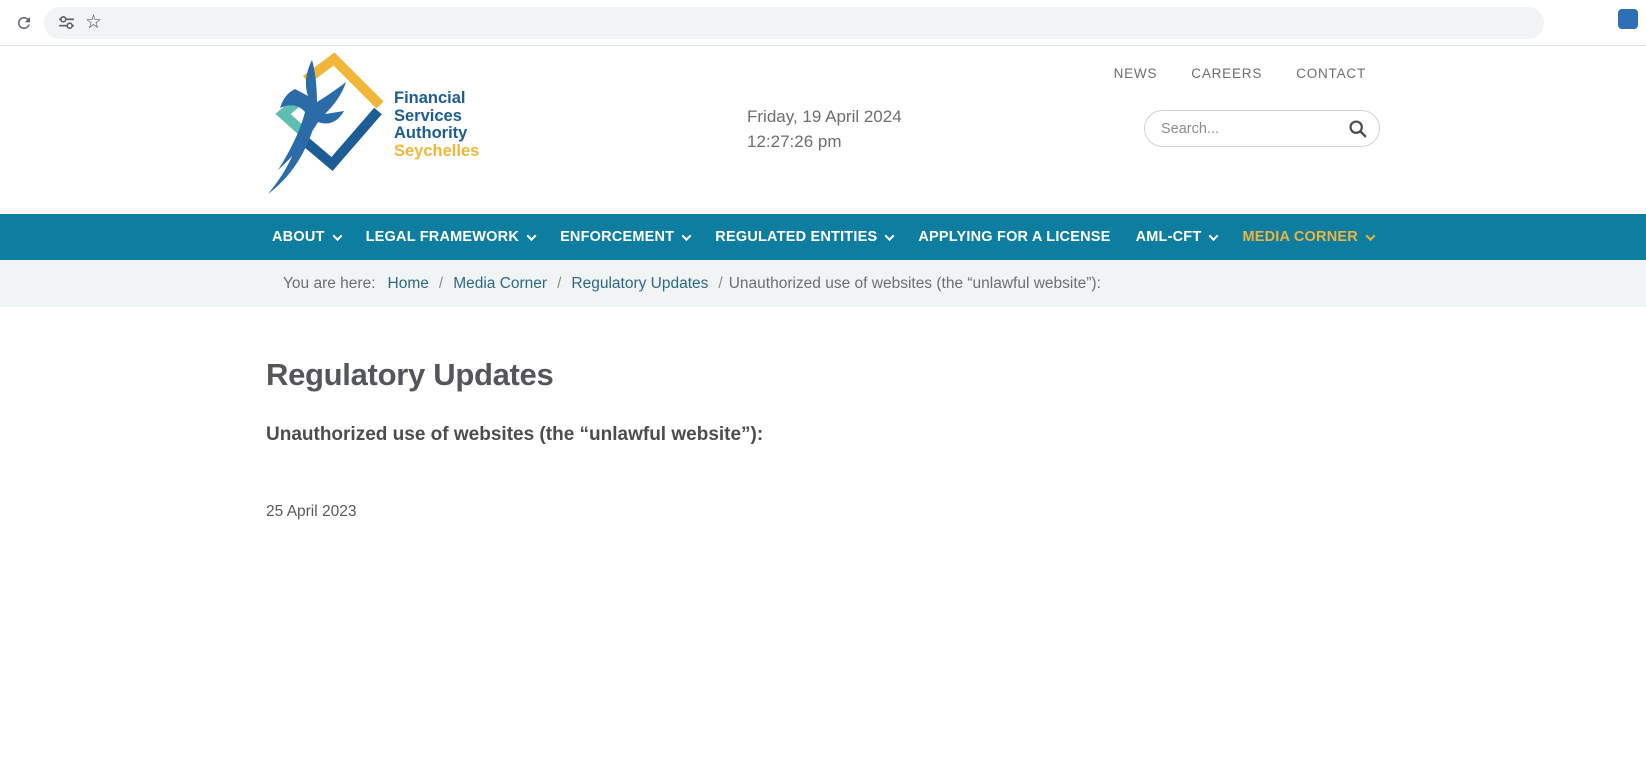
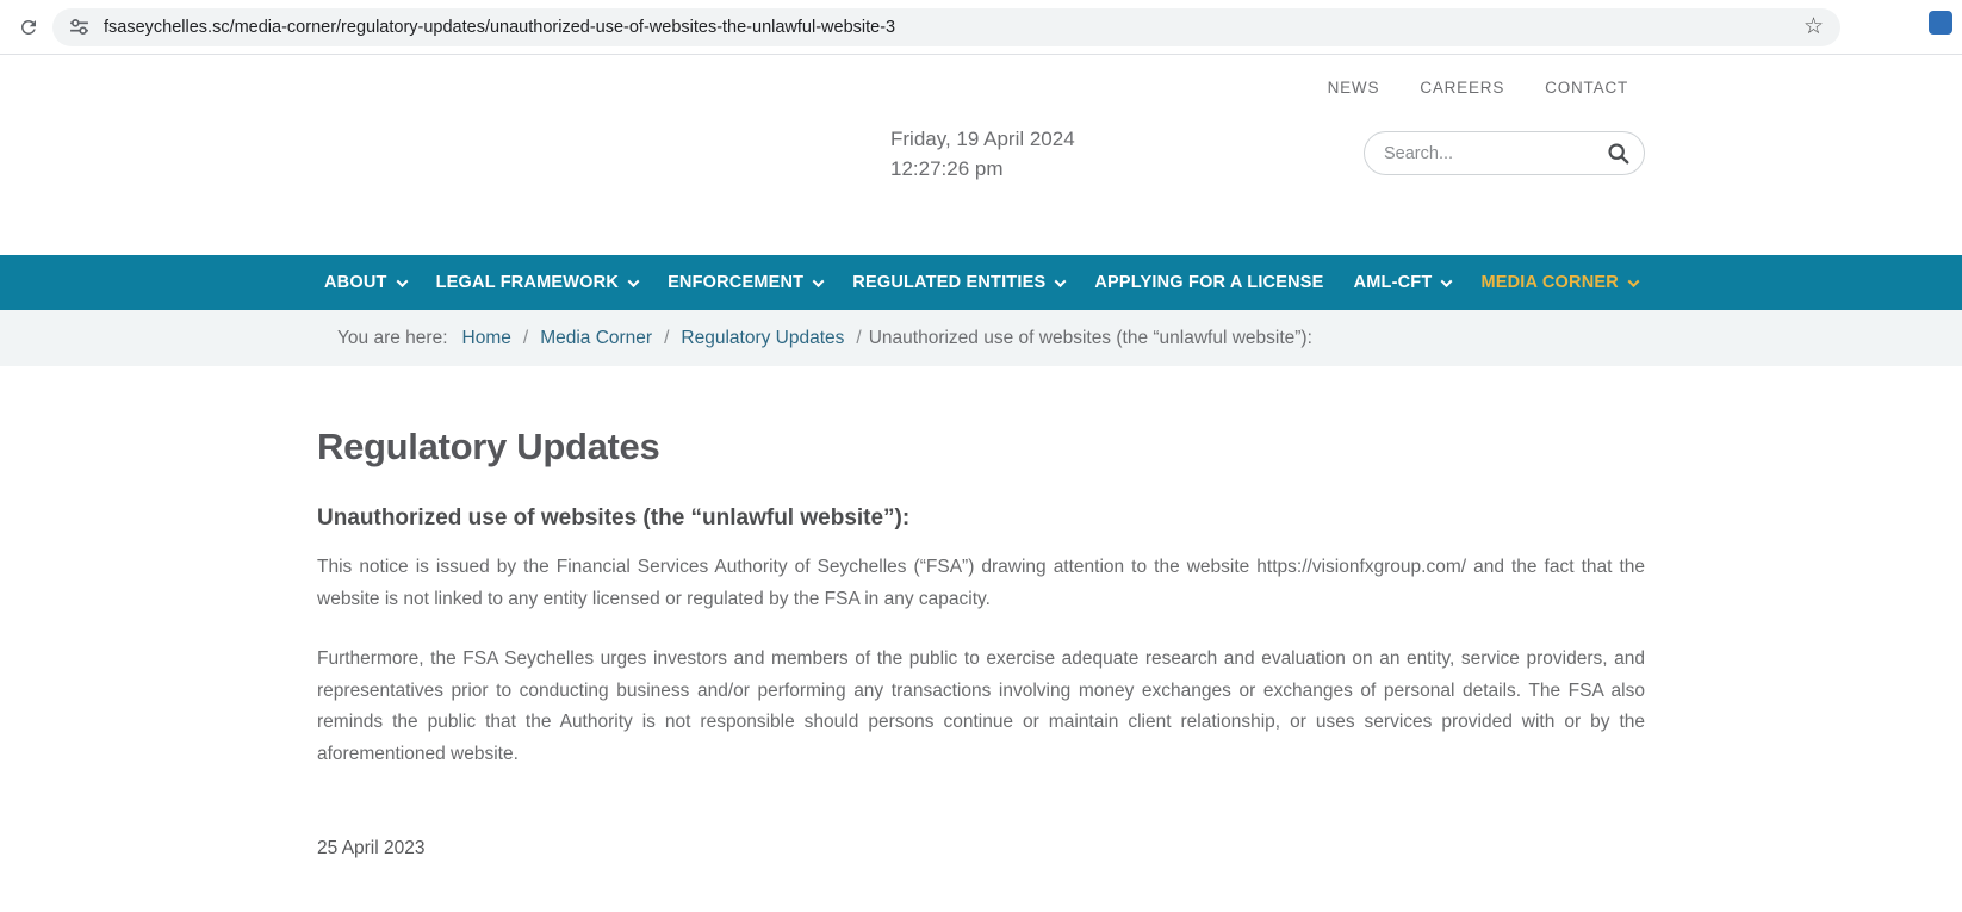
+ fsaseychelles.sc/media-corner/regulatory-updates/unauthorized-use-of-websites-the-unlawful-website-3
  ☆
- Financial
- Services
- Authority
- Seychelles
  Friday, 19 April 2024
  12:27:26 pm
  NEWS
  CAREERS
  CONTACT
  Search...
  ABOUT
  LEGAL FRAMEWORK
  ENFORCEMENT
  REGULATED ENTITIES
  APPLYING FOR A LICENSE
  AML-CFT
  MEDIA CORNER
  You are here:
  Home
  /
  Media Corner
  /
  Regulatory Updates
  /
  Unauthorized use of websites (the “unlawful website”):
  Regulatory Updates
  Unauthorized use of websites (the “unlawful website”):
+ This notice is issued by the Financial Services Authority of Seychelles (“FSA”) drawing attention to the website https://visionfxgroup.com/ and the fact that the website is not linked to any entity licensed or regulated by the FSA in any capacity.
+ Furthermore, the FSA Seychelles urges investors and members of the public to exercise adequate research and evaluation on an entity, service providers, and representatives prior to conducting business and/or performing any transactions involving money exchanges or exchanges of personal details. The FSA also reminds the public that the Authority is not responsible should persons continue or maintain client relationship, or uses services provided with or by the aforementioned website.
  25 April 2023
